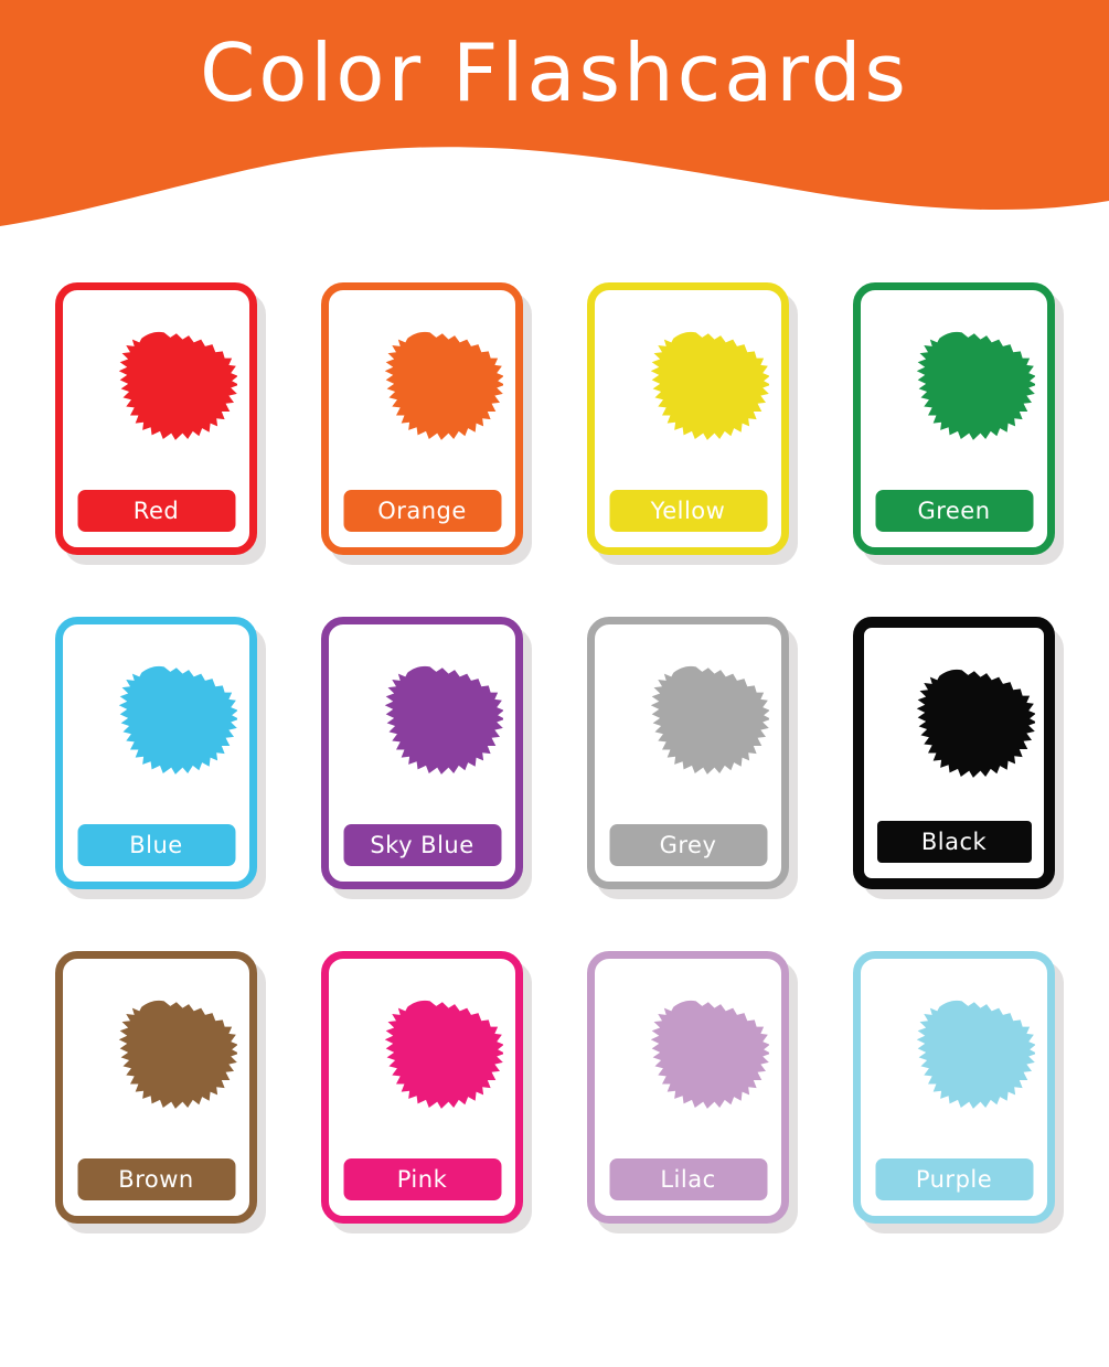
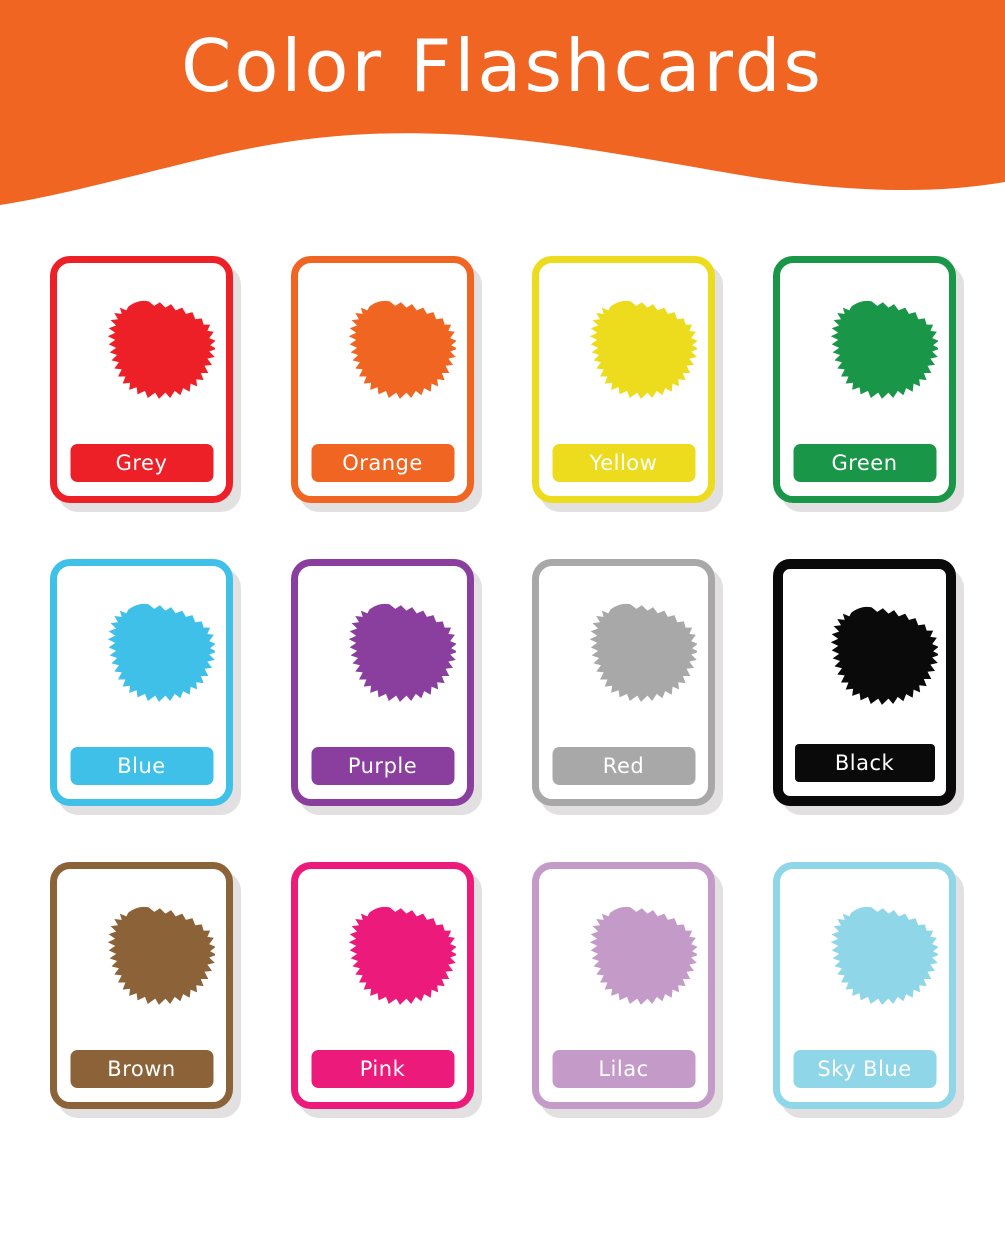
  Color Flashcards
- Red
+ Grey
  Orange
  Yellow
  Green
  Blue
- Sky Blue
+ Purple
- Grey
+ Red
  Black
  Brown
  Pink
  Lilac
- Purple
+ Sky Blue
